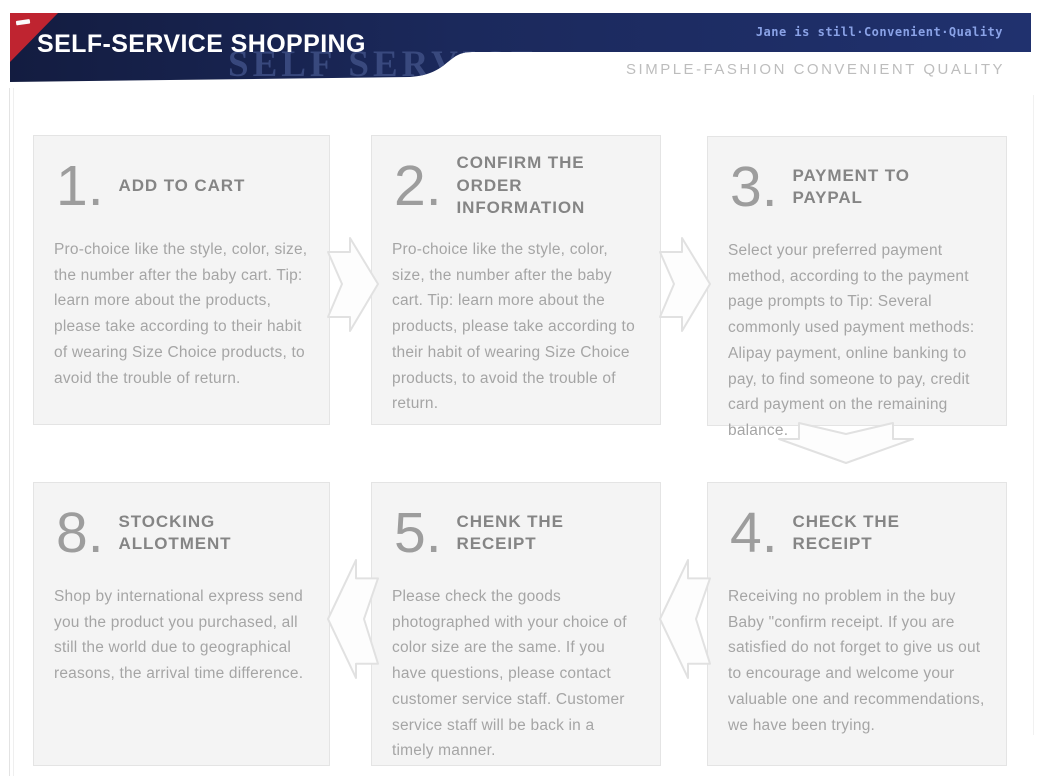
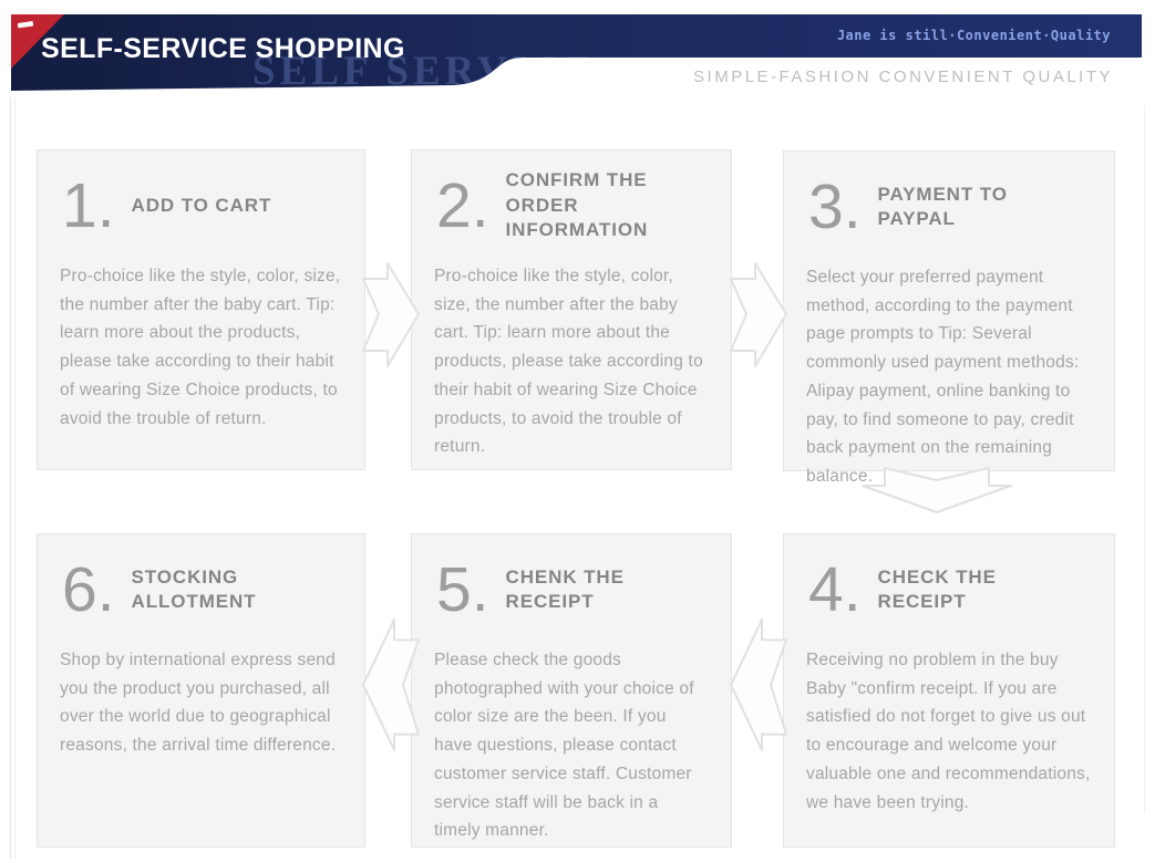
  SELF-SERVICE SHOPPING
  Jane is still·Convenient·Quality
  SIMPLE-FASHION CONVENIENT QUALITY
  1.
  ADD TO CART
  Pro-choice like the style, color, size, the number after the baby cart. Tip: learn more about the products, please take according to their habit of wearing Size Choice products, to avoid the trouble of return.
  2.
  CONFIRM THE
  ORDER INFORMATION
  Pro-choice like the style, color, size, the number after the baby cart. Tip: learn more about the products, please take according to their habit of wearing Size Choice products, to avoid the trouble of return.
  3.
  PAYMENT TO
  PAYPAL
- Select your preferred payment method, according to the payment page prompts to Tip: Several commonly used payment methods: Alipay payment, online banking to pay, to find someone to pay, credit card payment on the remaining balance.
+ Select your preferred payment method, according to the payment page prompts to Tip: Several commonly used payment methods: Alipay payment, online banking to pay, to find someone to pay, credit back payment on the remaining balance.
- 8.
+ 6.
  STOCKING
  ALLOTMENT
- Shop by international express send you the product you purchased, all still the world due to geographical reasons, the arrival time difference.
+ Shop by international express send you the product you purchased, all over the world due to geographical reasons, the arrival time difference.
  5.
  CHENK THE
  RECEIPT
- Please check the goods photographed with your choice of color size are the same. If you have questions, please contact customer service staff. Customer service staff will be back in a timely manner.
+ Please check the goods photographed with your choice of color size are the been. If you have questions, please contact customer service staff. Customer service staff will be back in a timely manner.
  4.
  CHECK THE
  RECEIPT
  Receiving no problem in the buy Baby "confirm receipt. If you are satisfied do not forget to give us out to encourage and welcome your valuable one and recommendations, we have been trying.
